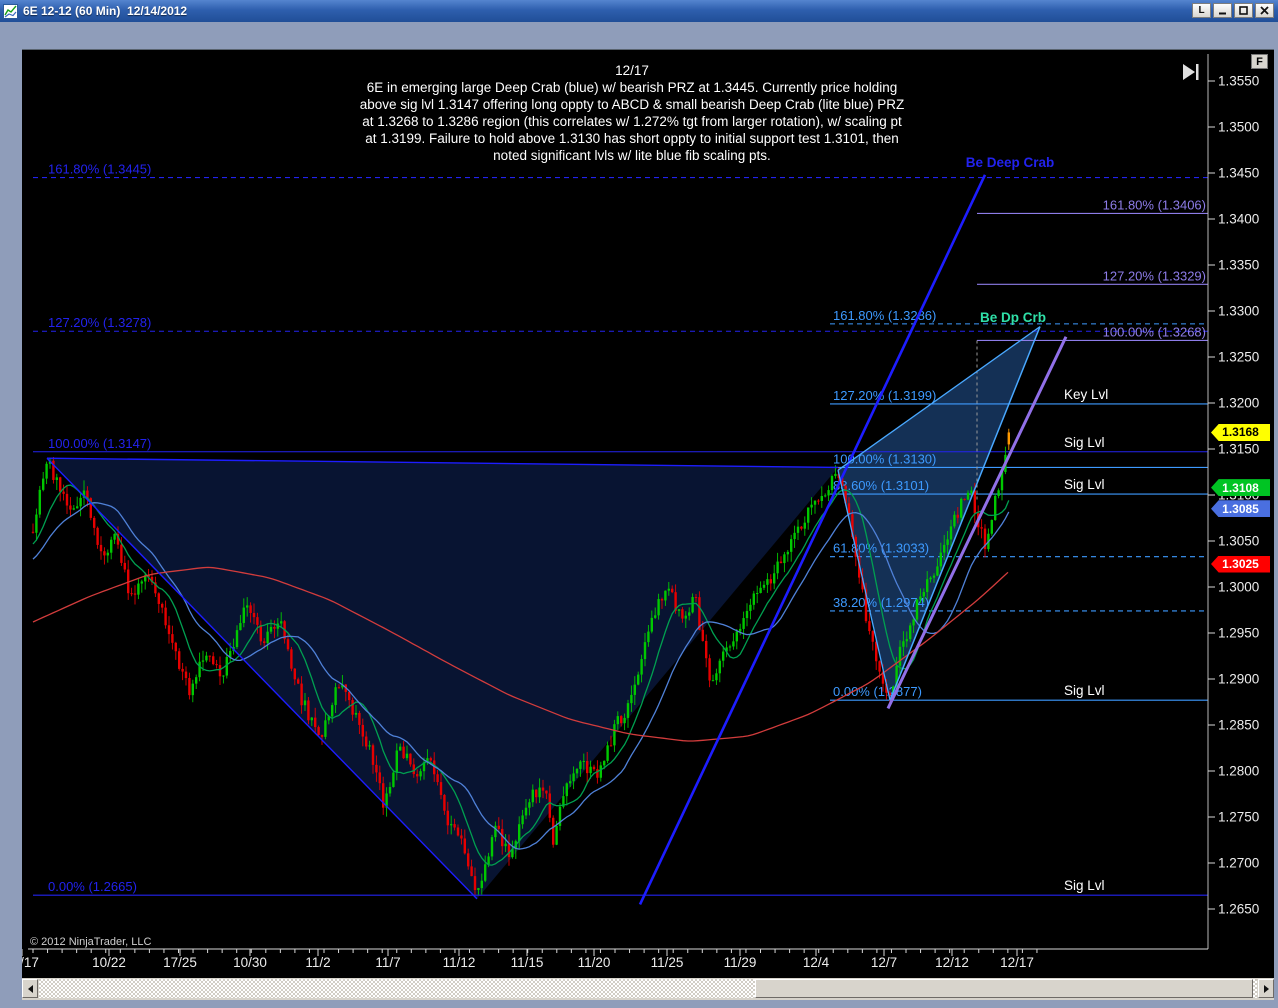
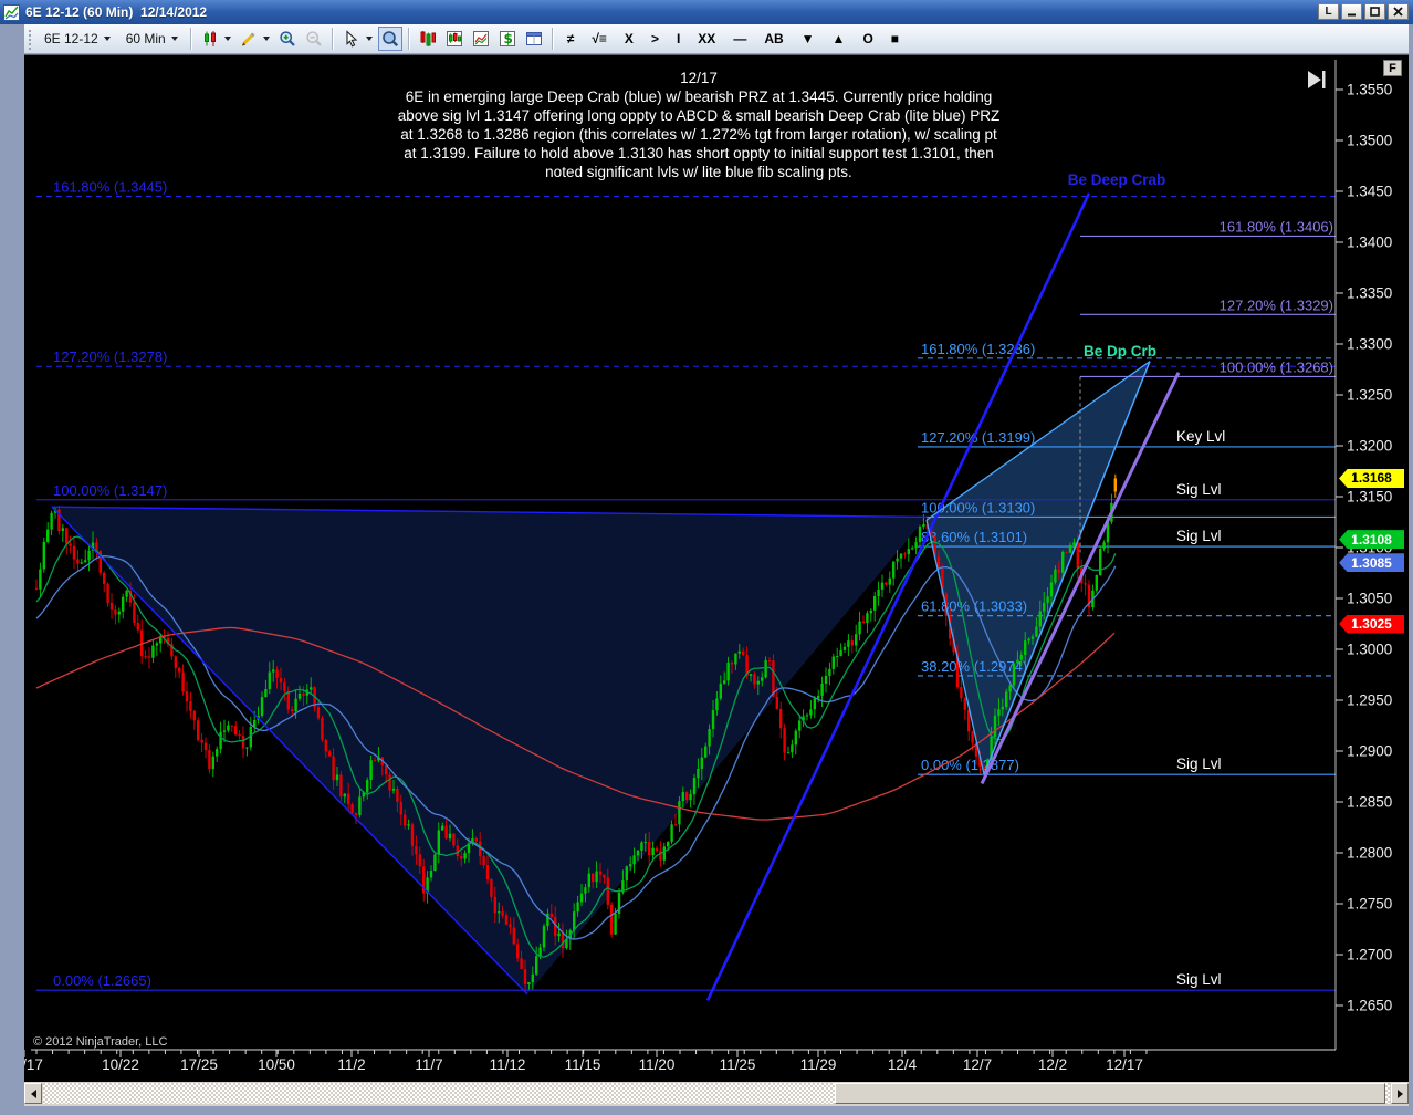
  6E 12-12 (60 Min) 12/14/2012
  L
+ 6E 12-12
+ 60 Min
+ $
+ ≠
+ √≡
+ X
+ >
+ I
+ XX
+ —
+ AB
+ ▼
+ ▲
+ O
+ ■
  161.80% (1.3445)
  127.20% (1.3278)
  100.00% (1.3147)
  0.00% (1.2665)
  161.80% (1.3286)
  127.20% (1.3199)
  10.00% (1.3130)
  8.60% (1.3101)
  61.0%1.3033)
  38.20% (1.2974)
  0.00% (1877)
  161.80% (1.3406)
  127.20% (1.3329)
  100.00% (1.3268)
  Key Lvl
  Sig Lvl
  Sig Lvl
  Sig Lvl
  Sig Lvl
  Be Deep Crab
  Be Dp Crb
  1.3550
  1.3500
  1.3450
  1.3400
  1.3350
  1.3300
  1.3250
  1.3200
  1.3150
  1.3050
  1.3000
  1.2950
  1.2900
  1.2850
  1.2800
  1.2750
  1.2700
  1.2650
  10/22
  17/25
- 10/30
+ 10/50
  11/2
  11/7
  11/12
  11/15
  11/20
  11/25
  11/29
  12/4
  12/7
- 12/12
+ 12/2
  12/17
  © 2012 NinjaTrader, LLC
  12/17
  6E in emerging large Deep Crab (blue) w/ bearish PRZ at 1.3445. Currently price holding
  above sig lvl 1.3147 offering long oppty to ABCD & small bearish Deep Crab (lite blue) PRZ
  at 1.3268 to 1.3286 region (this correlates w/ 1.272% tgt from larger rotation), w/ scaling pt
  at 1.3199. Failure to hold above 1.3130 has short oppty to initial support test 1.3101, then
  noted significant lvls w/ lite blue fib scaling pts.
  F
  1.3168
  1.3108
  1.3085
  1.3025
